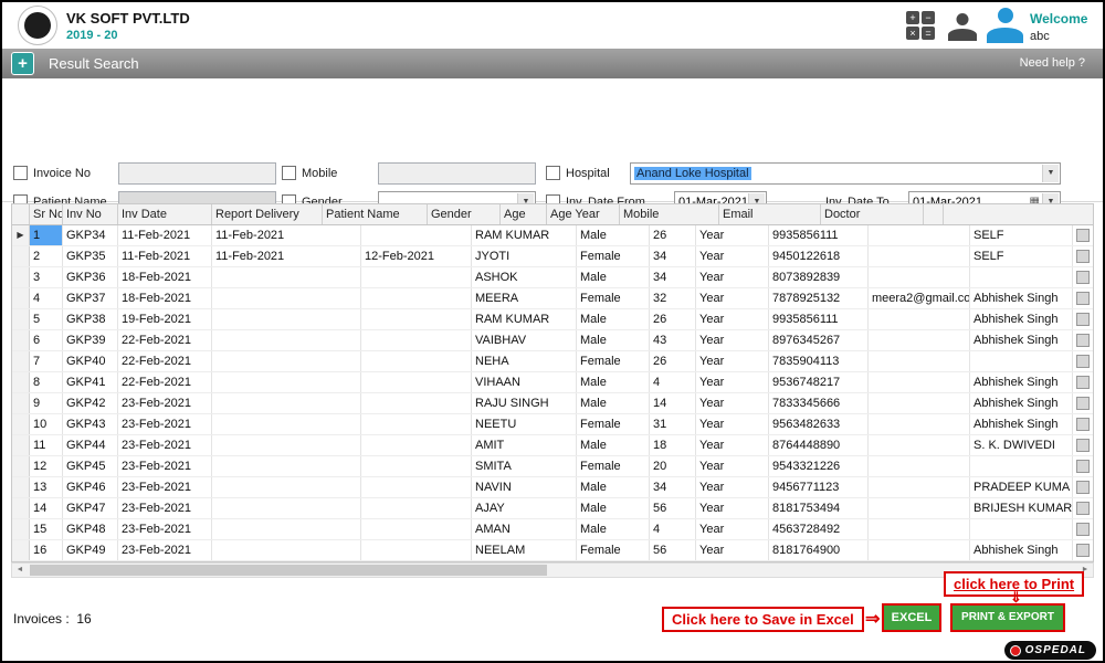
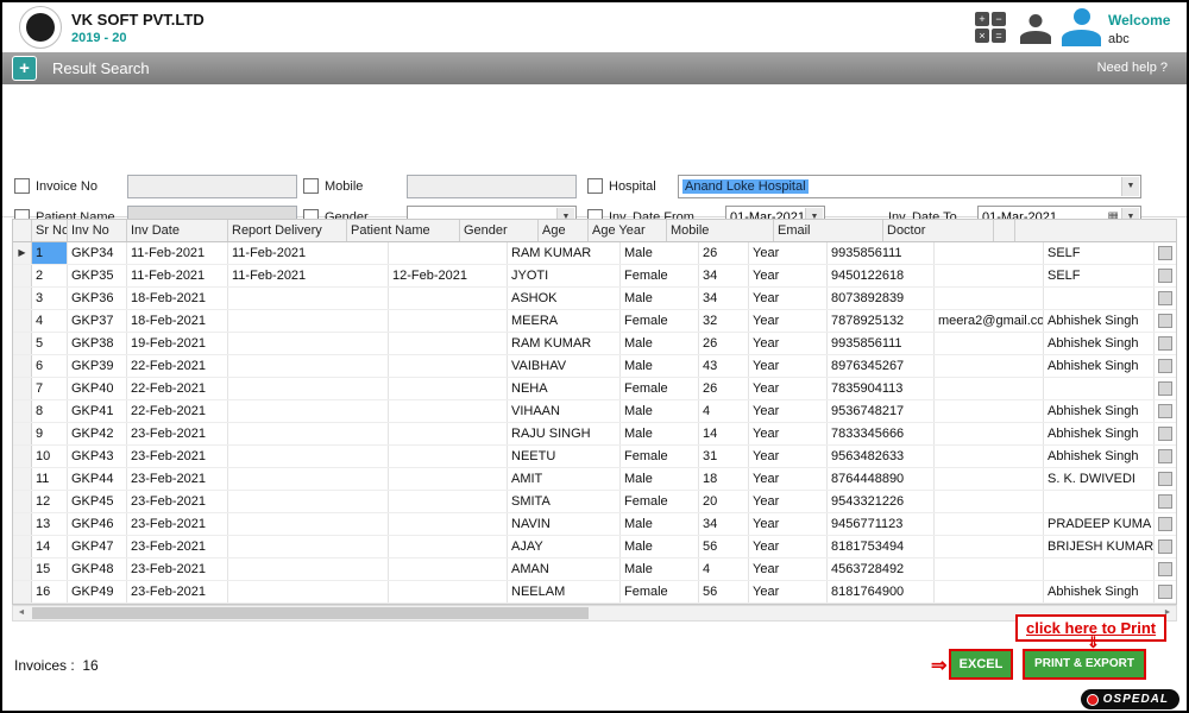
  VK SOFT PVT.LTD
  2019 - 20
  +
  −
  ×
  =
  Welcome
  abc
  +
  Result Search
  Need help ?
  Invoice No
  Mobile
  Hospital
  Anand Loke Hospital
  Patient Name
  Gender
  Inv. Date From
  01-Mar-2021
  Inv. Date To
  01-Mar-2021
  ▦
  Sr No
  Inv No
  Inv Date
  Report Delivery
  Patient Name
  Gender
  Age
  Age Year
  Mobile
  Email
  Doctor
  ▶
  1
  GKP34
  11-Feb-2021
  11-Feb-2021
  RAM KUMAR
  Male
  26
  Year
  9935856111
  SELF
  2
  GKP35
  11-Feb-2021
  11-Feb-2021
  12-Feb-2021
  JYOTI
  Female
  34
  Year
  9450122618
  SELF
  3
  GKP36
  18-Feb-2021
  ASHOK
  Male
  34
  Year
  8073892839
  4
  GKP37
  18-Feb-2021
  MEERA
  Female
  32
  Year
  7878925132
  meera2@gmail.co
  Abhishek Singh
  5
  GKP38
  19-Feb-2021
  RAM KUMAR
  Male
  26
  Year
  9935856111
  Abhishek Singh
  6
  GKP39
  22-Feb-2021
  VAIBHAV
  Male
  43
  Year
  8976345267
  Abhishek Singh
  7
  GKP40
  22-Feb-2021
  NEHA
  Female
  26
  Year
  7835904113
  8
  GKP41
  22-Feb-2021
  VIHAAN
  Male
  4
  Year
  9536748217
  Abhishek Singh
  9
  GKP42
  23-Feb-2021
  RAJU SINGH
  Male
  14
  Year
  7833345666
  Abhishek Singh
  10
  GKP43
  23-Feb-2021
  NEETU
  Female
  31
  Year
  9563482633
  Abhishek Singh
  11
  GKP44
  23-Feb-2021
  AMIT
  Male
  18
  Year
  8764448890
  S. K. DWIVEDI
  12
  GKP45
  23-Feb-2021
  SMITA
  Female
  20
  Year
  9543321226
  13
  GKP46
  23-Feb-2021
  NAVIN
  Male
  34
  Year
  9456771123
  PRADEEP KUMA
  14
  GKP47
  23-Feb-2021
  AJAY
  Male
  56
  Year
  8181753494
  BRIJESH KUMAR
  15
  GKP48
  23-Feb-2021
  AMAN
  Male
  4
  Year
  4563728492
  16
  GKP49
  23-Feb-2021
  NEELAM
  Female
  56
  Year
  8181764900
  Abhishek Singh
  Invoices : 16
  click here to Print
  ⇓
- Click here to Save in Excel
  ⇒
  EXCEL
  PRINT & EXPORT
  OSPEDAL
